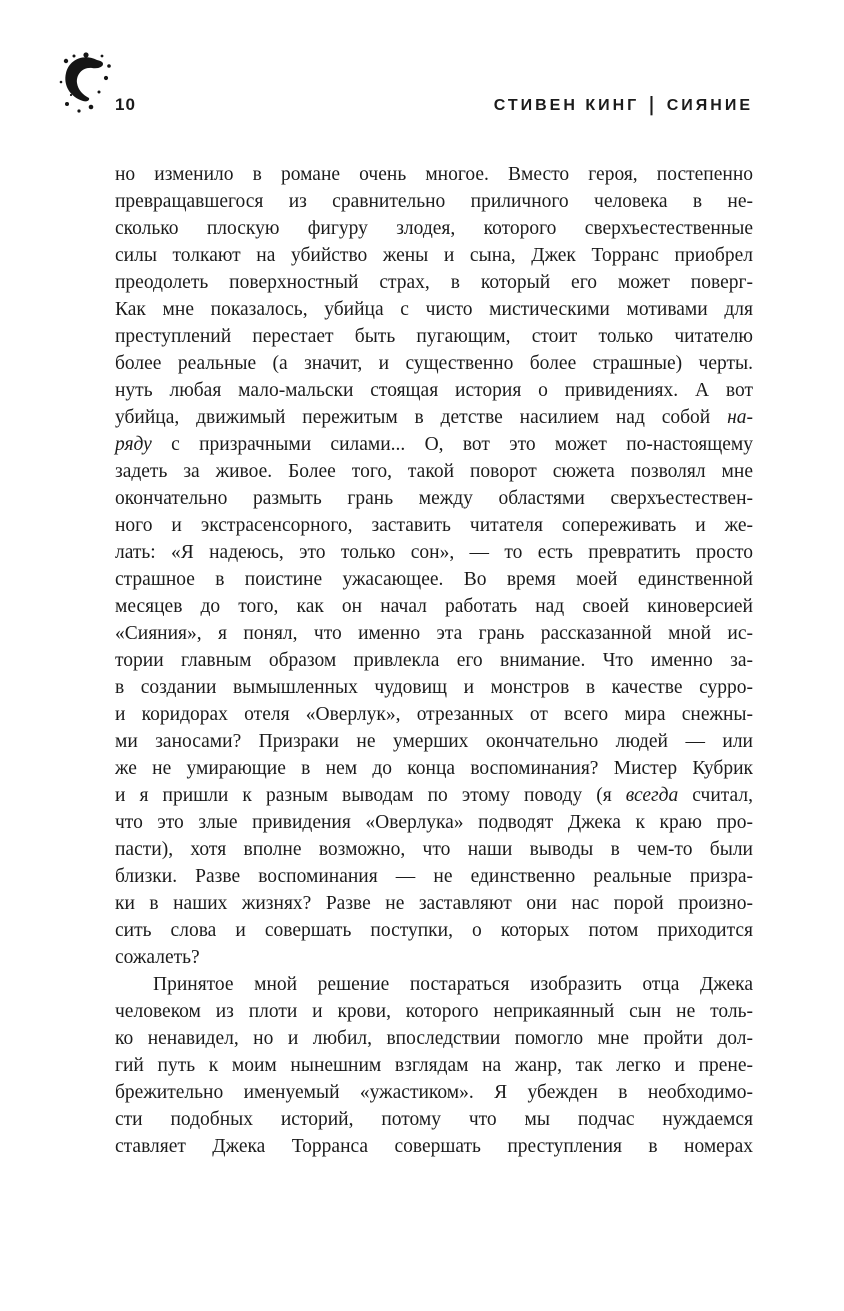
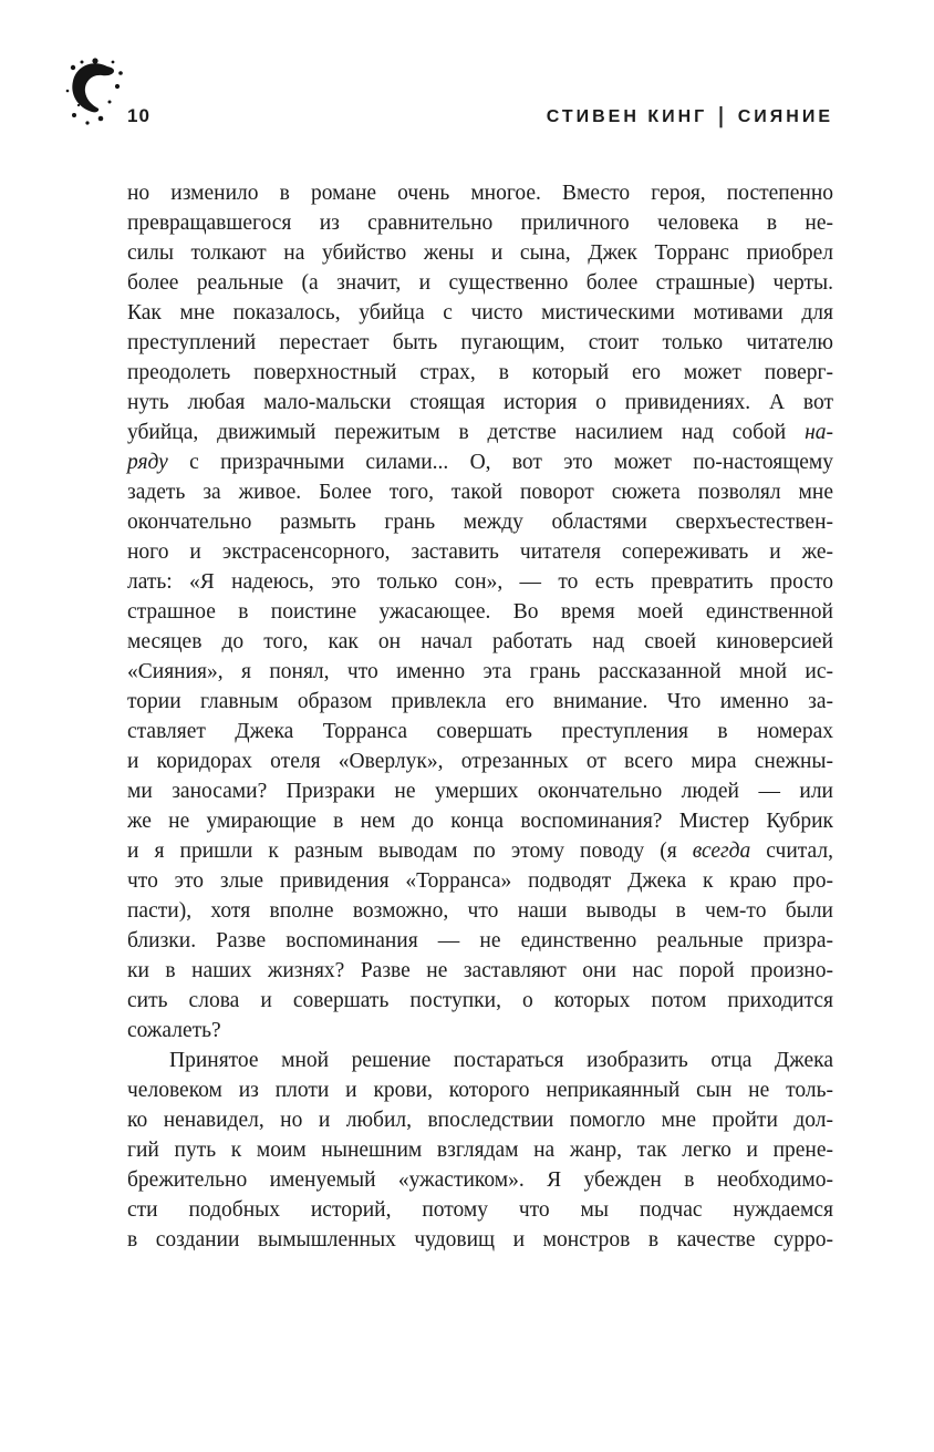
  10
  СТИВЕН КИНГ | СИЯНИЕ
  но изменило в романе очень многое. Вместо героя, постепенно
  превращавшегося из сравнительно приличного человека в не-
- сколько плоскую фигуру злодея, которого сверхъестественные
  силы толкают на убийство жены и сына, Джек Торранс приобрел
- преодолеть поверхностный страх, в который его может поверг-
+ более реальные (а значит, и существенно более страшные) черты.
  Как мне показалось, убийца с чисто мистическими мотивами для
  преступлений перестает быть пугающим, стоит только читателю
- более реальные (а значит, и существенно более страшные) черты.
+ преодолеть поверхностный страх, в который его может поверг-
  нуть любая мало-мальски стоящая история о привидениях. А вот
  убийца, движимый пережитым в детстве насилием над собой на-
  ряду с призрачными силами... О, вот это может по-настоящему
  задеть за живое. Более того, такой поворот сюжета позволял мне
  окончательно размыть грань между областями сверхъестествен-
  ного и экстрасенсорного, заставить читателя сопереживать и же-
  лать: «Я надеюсь, это только сон», — то есть превратить просто
  страшное в поистине ужасающее. Во время моей единственной
  месяцев до того, как он начал работать над своей киноверсией
  «Сияния», я понял, что именно эта грань рассказанной мной ис-
  тории главным образом привлекла его внимание. Что именно за-
- в создании вымышленных чудовищ и монстров в качестве сурро-
+ ставляет Джека Торранса совершать преступления в номерах
  и коридорах отеля «Оверлук», отрезанных от всего мира снежны-
  ми заносами? Призраки не умерших окончательно людей — или
  же не умирающие в нем до конца воспоминания? Мистер Кубрик
  и я пришли к разным выводам по этому поводу (я всегда считал,
- что это злые привидения «Оверлука» подводят Джека к краю про-
+ что это злые привидения «Торранса» подводят Джека к краю про-
  пасти), хотя вполне возможно, что наши выводы в чем-то были
  близки. Разве воспоминания — не единственно реальные призра-
  ки в наших жизнях? Разве не заставляют они нас порой произно-
  сить слова и совершать поступки, о которых потом приходится
  сожалеть?
  Принятое мной решение постараться изобразить отца Джека
  человеком из плоти и крови, которого неприкаянный сын не толь-
  ко ненавидел, но и любил, впоследствии помогло мне пройти дол-
  гий путь к моим нынешним взглядам на жанр, так легко и прене-
  брежительно именуемый «ужастиком». Я убежден в необходимо-
  сти подобных историй, потому что мы подчас нуждаемся
- ставляет Джека Торранса совершать преступления в номерах
+ в создании вымышленных чудовищ и монстров в качестве сурро-
